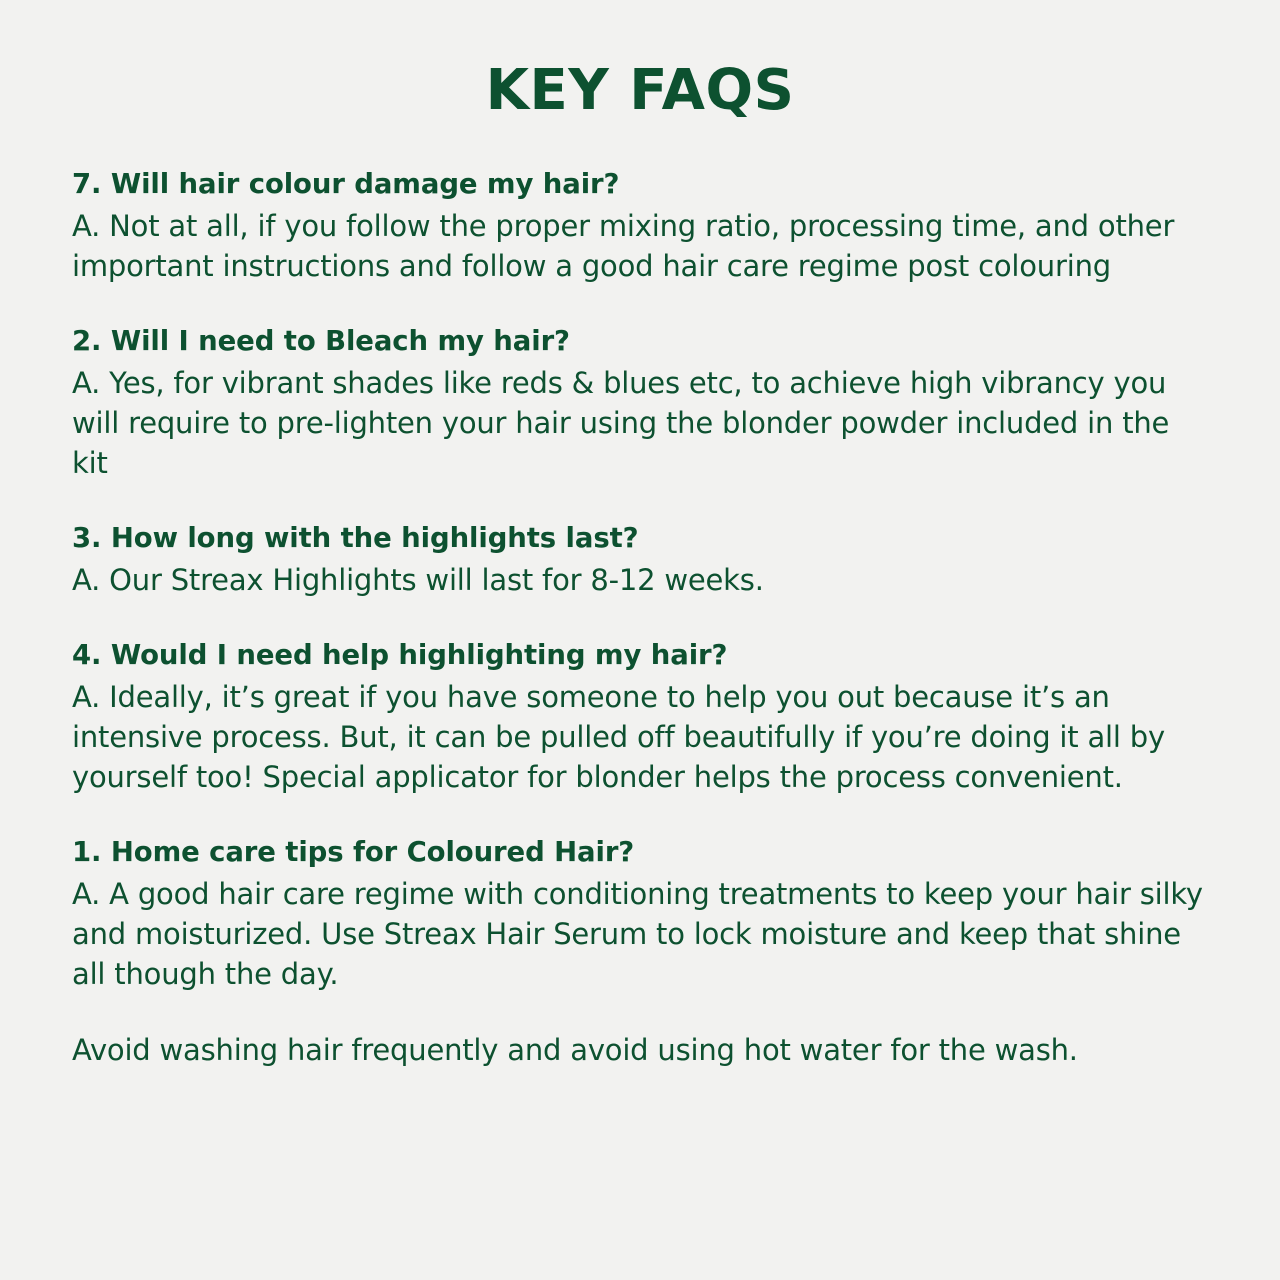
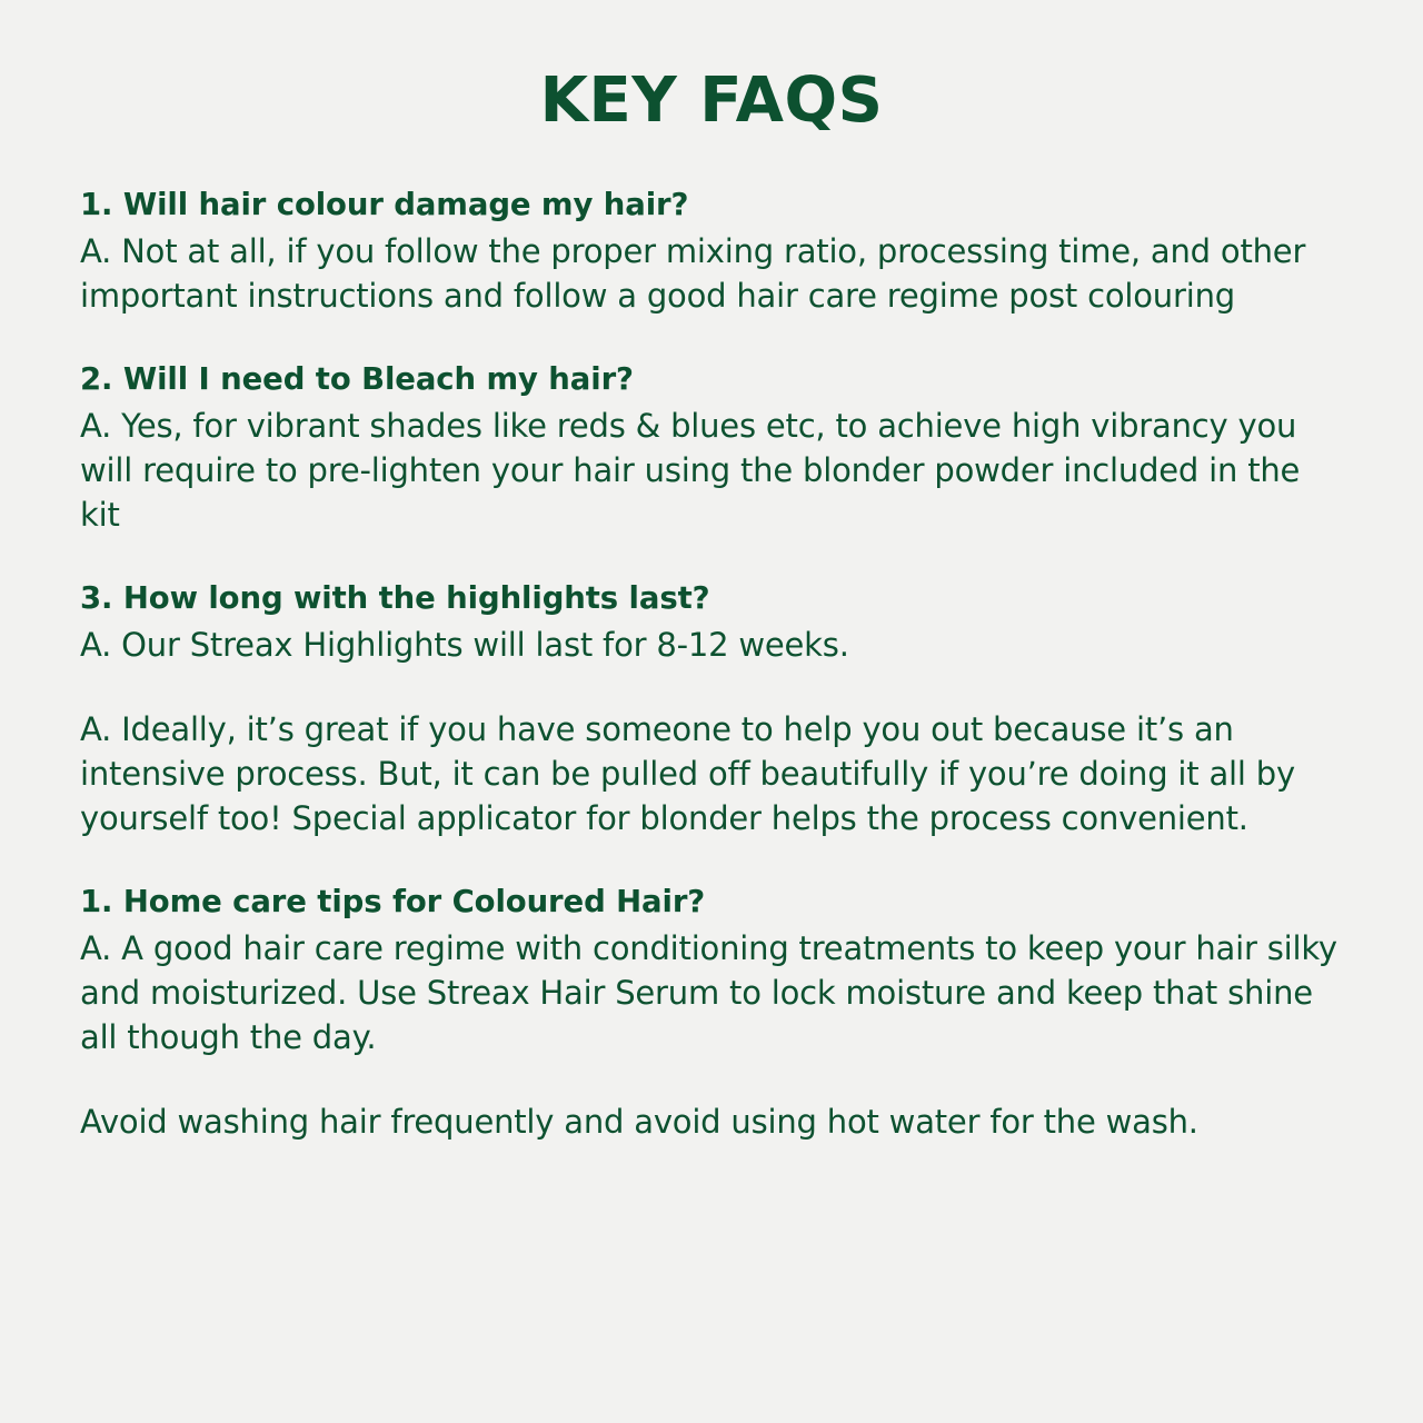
  KEY FAQS
- 7. Will hair colour damage my hair?
+ 1. Will hair colour damage my hair?
  A. Not at all, if you follow the proper mixing ratio, processing time, and other important instructions and follow a good hair care regime post colouring
  2. Will I need to Bleach my hair?
  A. Yes, for vibrant shades like reds & blues etc, to achieve high vibrancy you will require to pre-lighten your hair using the blonder powder included in the kit
  3. How long with the highlights last?
  A. Our Streax Highlights will last for 8-12 weeks.
- 4. Would I need help highlighting my hair?
  A. Ideally, it’s great if you have someone to help you out because it’s an intensive process. But, it can be pulled off beautifully if you’re doing it all by yourself too! Special applicator for blonder helps the process convenient.
  1. Home care tips for Coloured Hair?
  A. A good hair care regime with conditioning treatments to keep your hair silky and moisturized. Use Streax Hair Serum to lock moisture and keep that shine all though the day.
  Avoid washing hair frequently and avoid using hot water for the wash.
